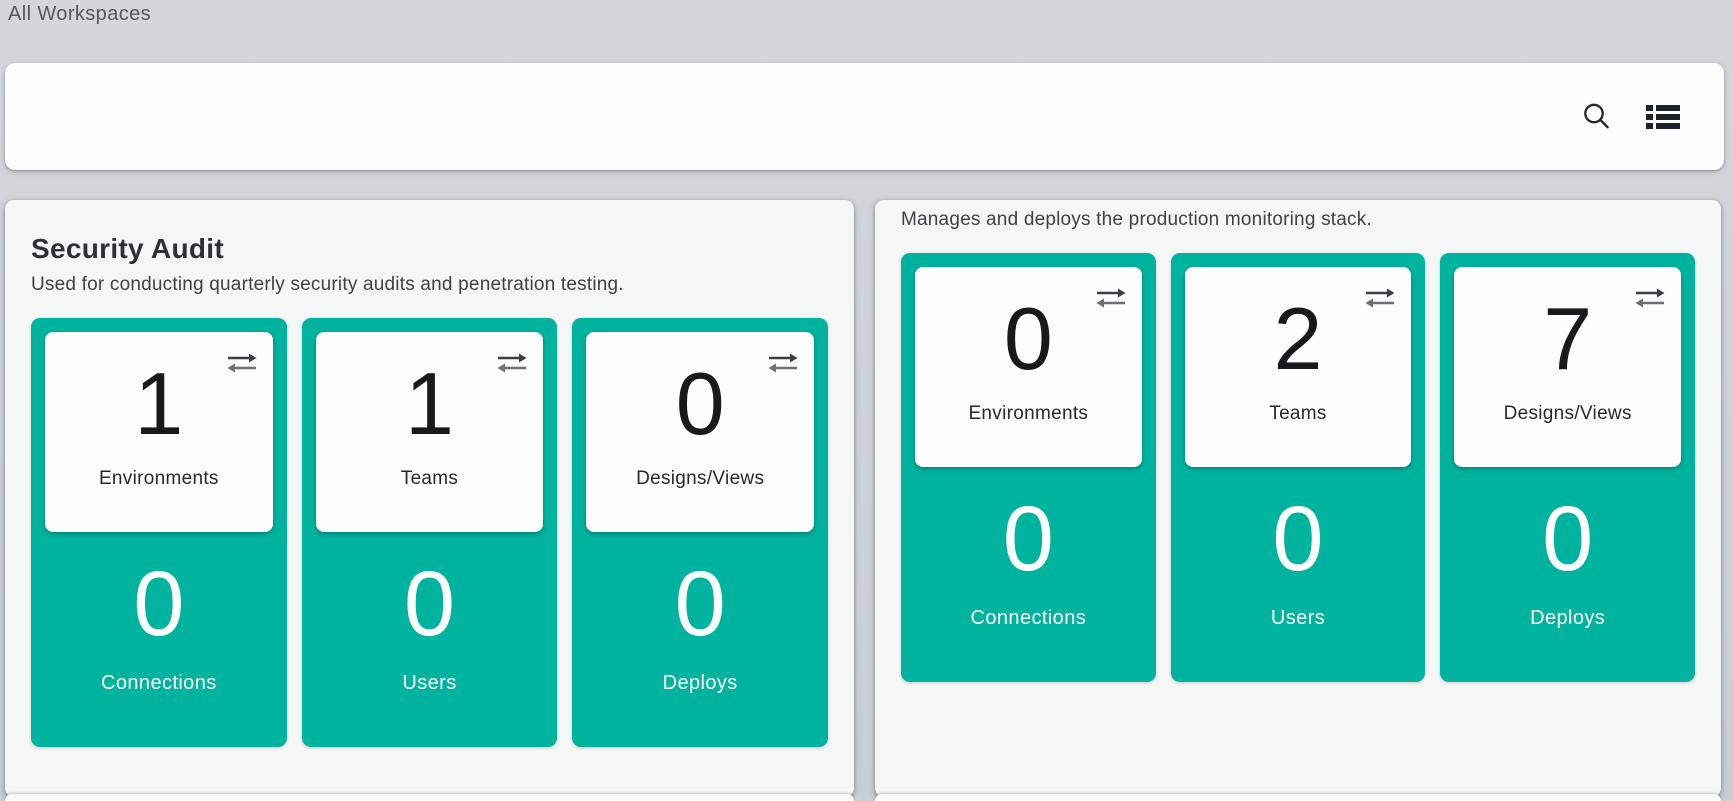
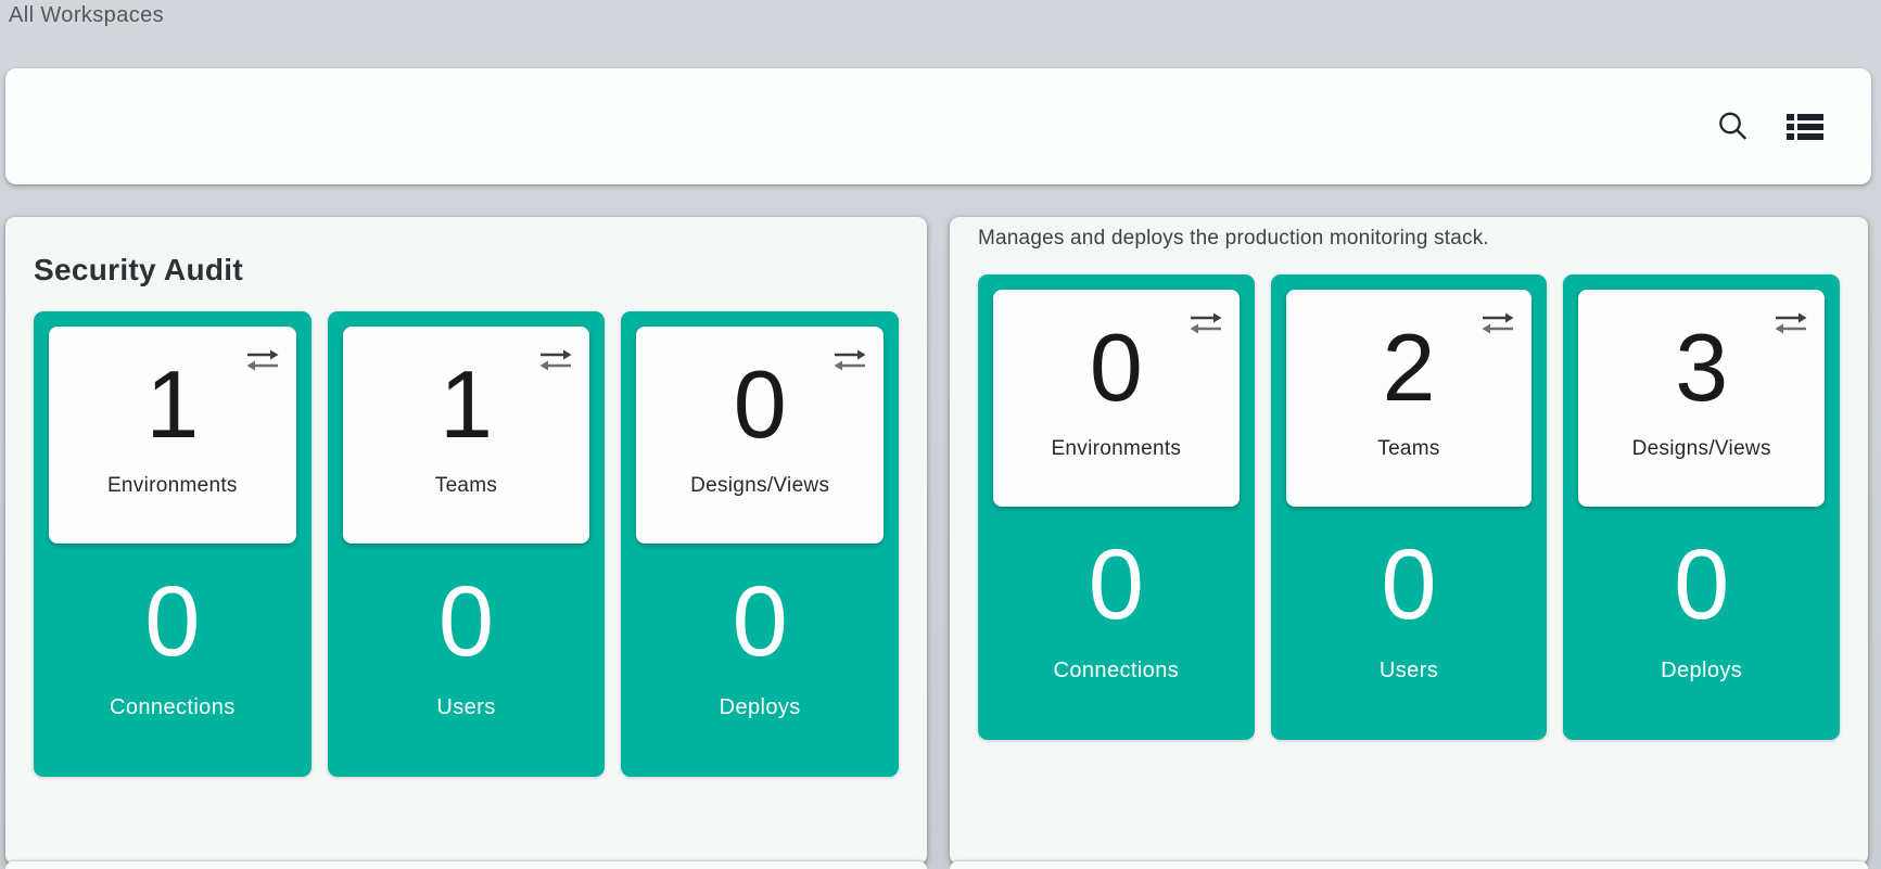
  All Workspaces
  Security Audit
- Used for conducting quarterly security audits and penetration testing.
  1
  Environments
  0
  Connections
  1
  Teams
  0
  Users
  0
  Designs/Views
  0
  Deploys
  Manages and deploys the production monitoring stack.
  0
  Environments
  0
  Connections
  2
  Teams
  0
  Users
- 7
+ 3
  Designs/Views
  0
  Deploys
